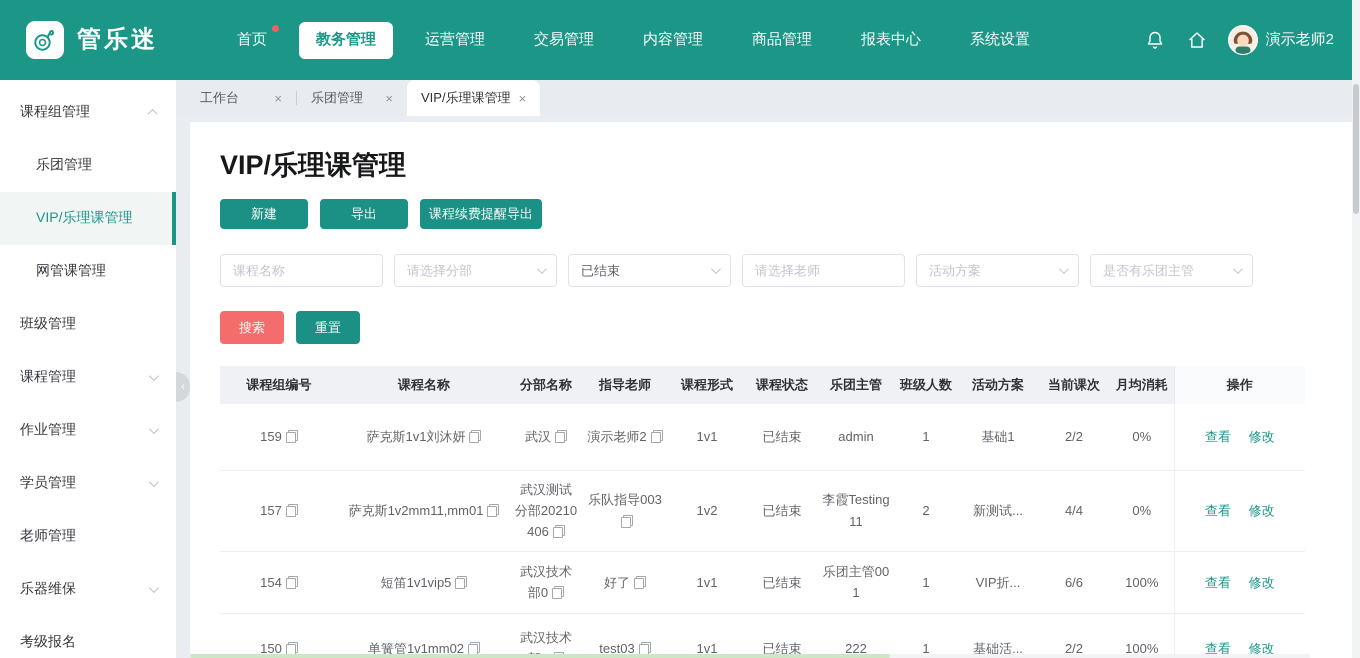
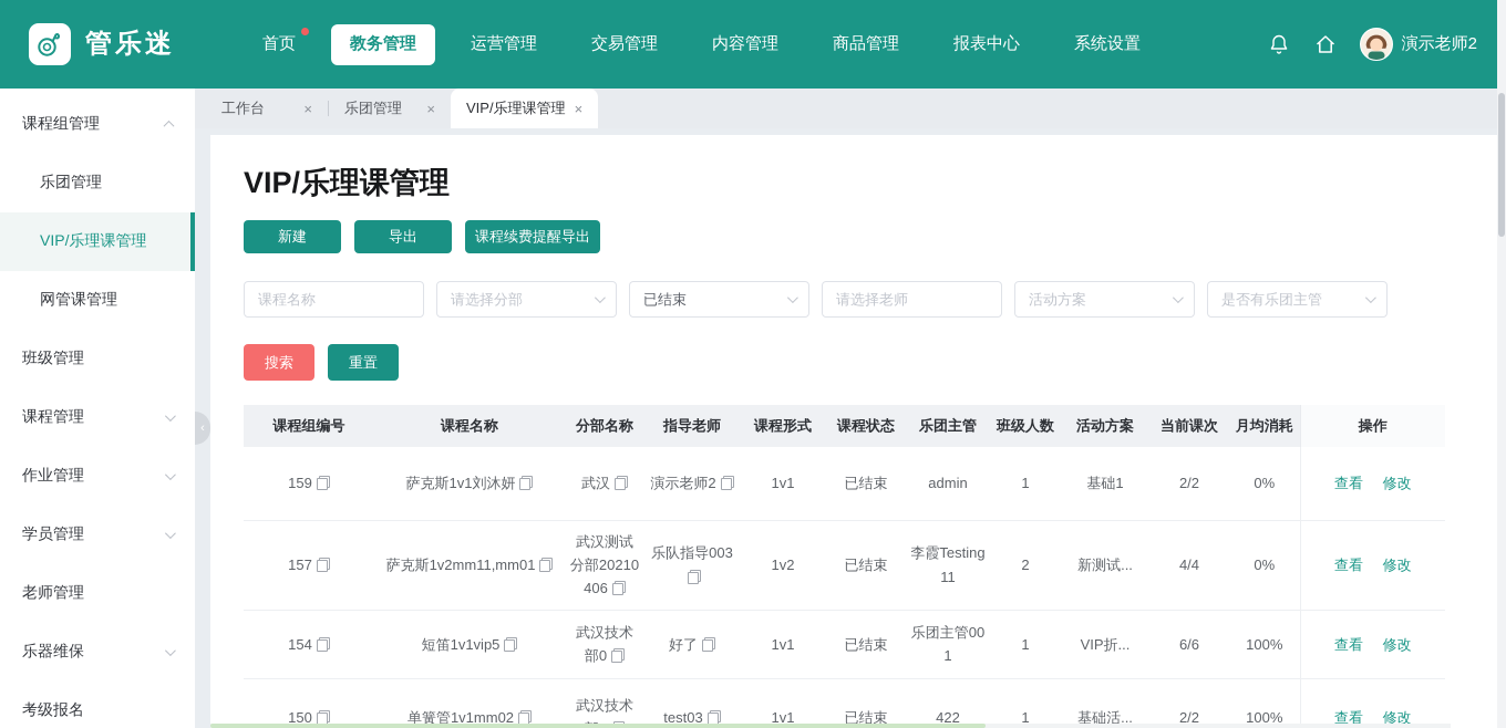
  管乐迷
  首页
  教务管理
  运营管理
  交易管理
  内容管理
  商品管理
  报表中心
  系统设置
  演示老师2
  课程组管理
  乐团管理
  VIP/乐理课管理
  网管课管理
  班级管理
  课程管理
  作业管理
  学员管理
  老师管理
  乐器维保
  考级报名
  ‹
  工作台
  ×
  乐团管理
  ×
  VIP/乐理课管理
  ×
  VIP/乐理课管理
  新建
  导出
  课程续费提醒导出
  课程名称
  请选择分部
  已结束
  请选择老师
  活动方案
  是否有乐团主管
  搜索
  重置
  课程组编号	课程名称	分部名称	指导老师	课程形式	课程状态	乐团主管	班级人数	活动方案	当前课次	月均消耗	操作
  159	萨克斯1v1刘沐妍	武汉	演示老师2	1v1	已结束	admin	1	基础1	2/2	0%	查看 修改
  157	萨克斯1v2mm11,mm01	武汉测试分部20210406	乐队指导003	1v2	已结束	李霞Testing11	2	新测试...	4/4	0%	查看 修改
  154	短笛1v1vip5	武汉技术部0	好了	1v1	已结束	乐团主管001	1	VIP折...	6/6	100%	查看 修改
- 150	单簧管1v1mm02	武汉技术	test03	1v1	已结束	222	1	基础活...	2/2	100%	查看 修改
+ 150	单簧管1v1mm02	武汉技术	test03	1v1	已结束	422	1	基础活...	2/2	100%	查看 修改
